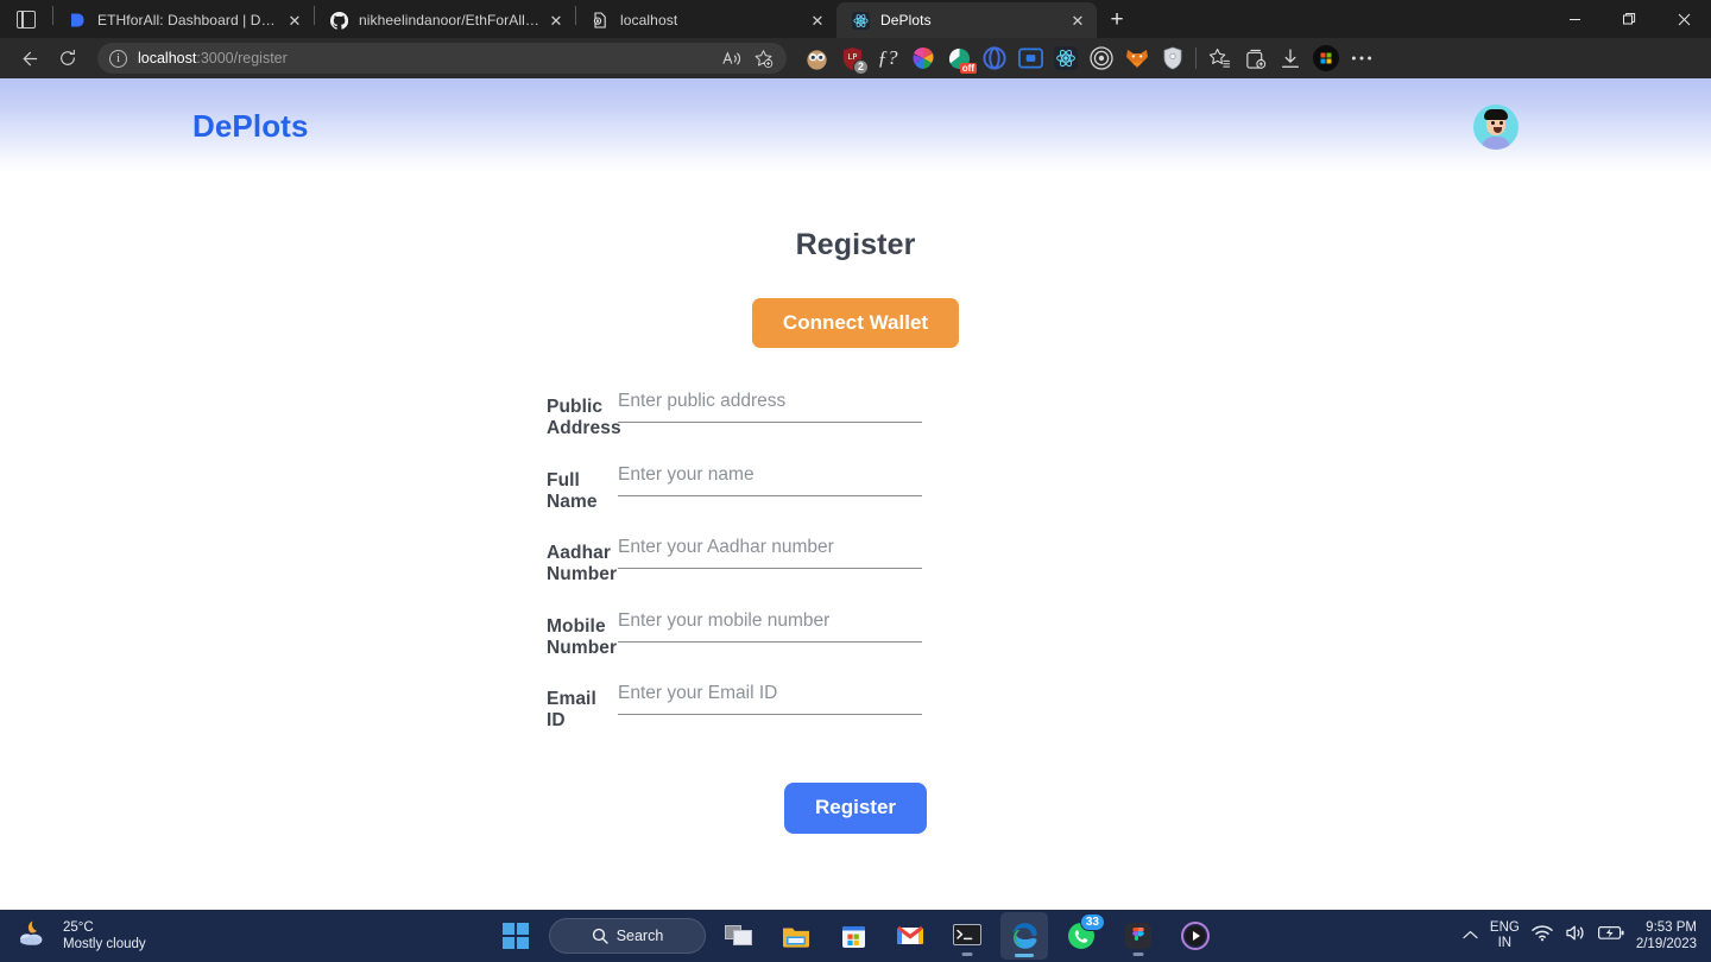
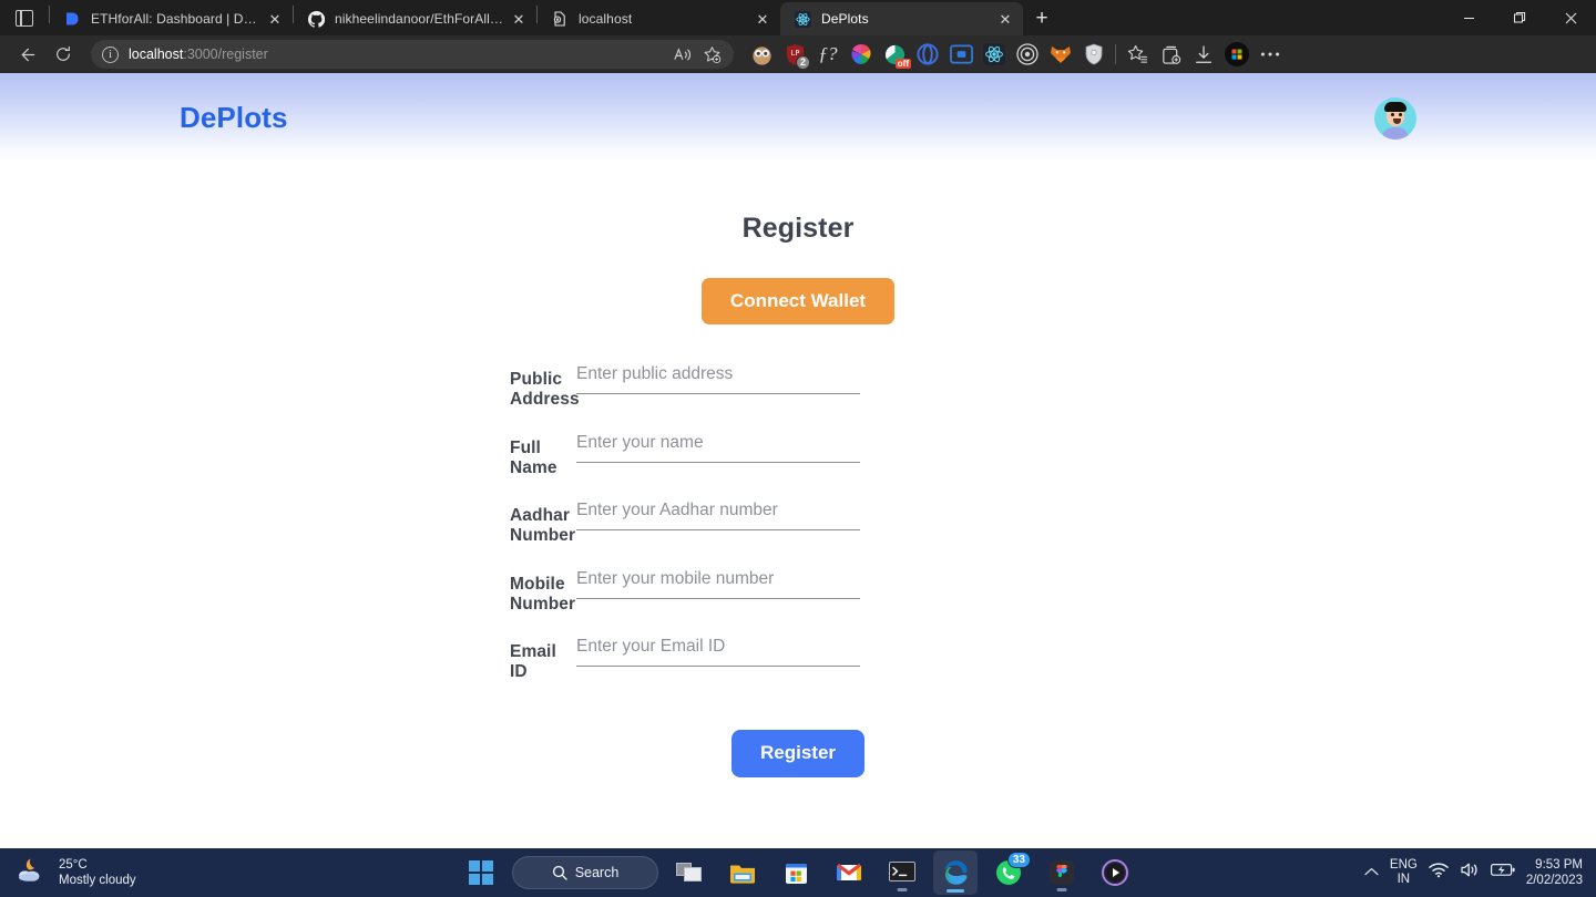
  ETHforAll: Dashboard | Devf
  ✕
  nikheelindanoor/EthForAll20
  ✕
  localhost
  ✕
  DePlots
  ✕
  +
  i
  localhost:3000/register
  LP
  2
  ƒ?
  off
  DePlots
  Register
  Connect Wallet
  Public Address
  Enter public address
  Full Name
  Enter your name
  Aadhar Number
  Enter your Aadhar number
  Mobile Number
  Enter your mobile number
  Email ID
  Enter your Email ID
  Register
  25°C
  Mostly cloudy
  Search
  33
  ENG
  IN
  9:53 PM
- 2/19/2023
+ 2/02/2023
